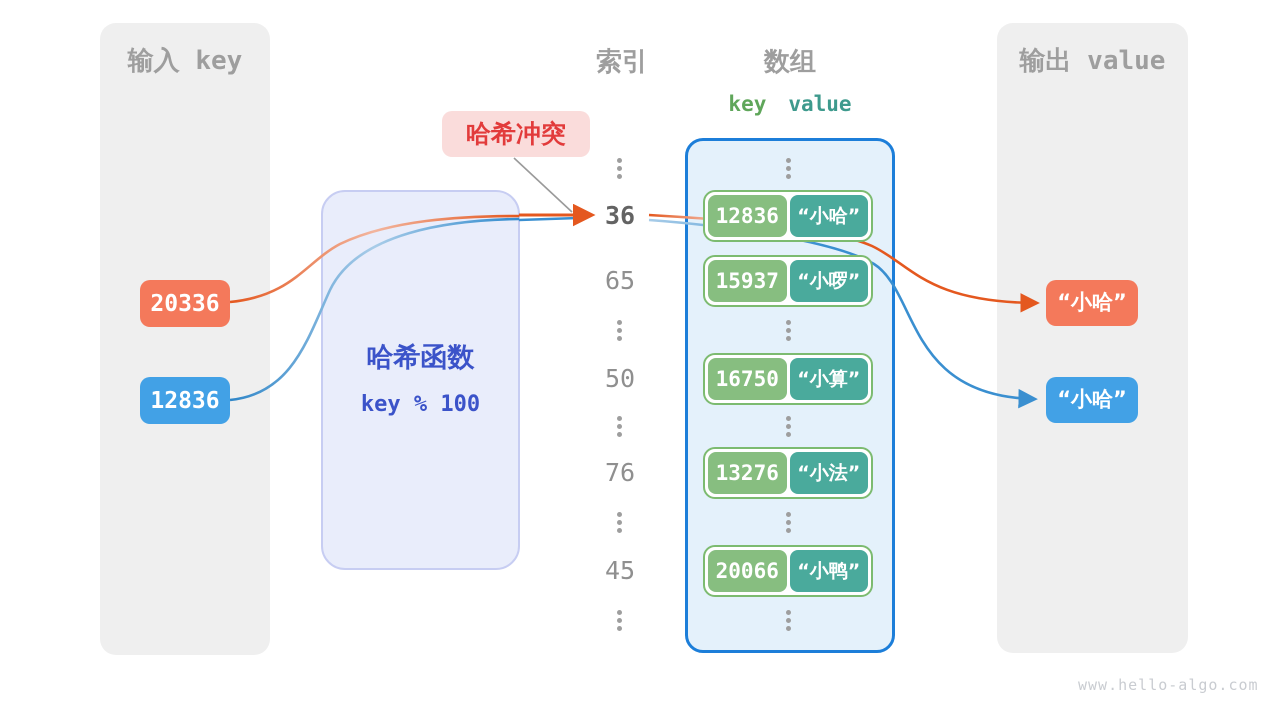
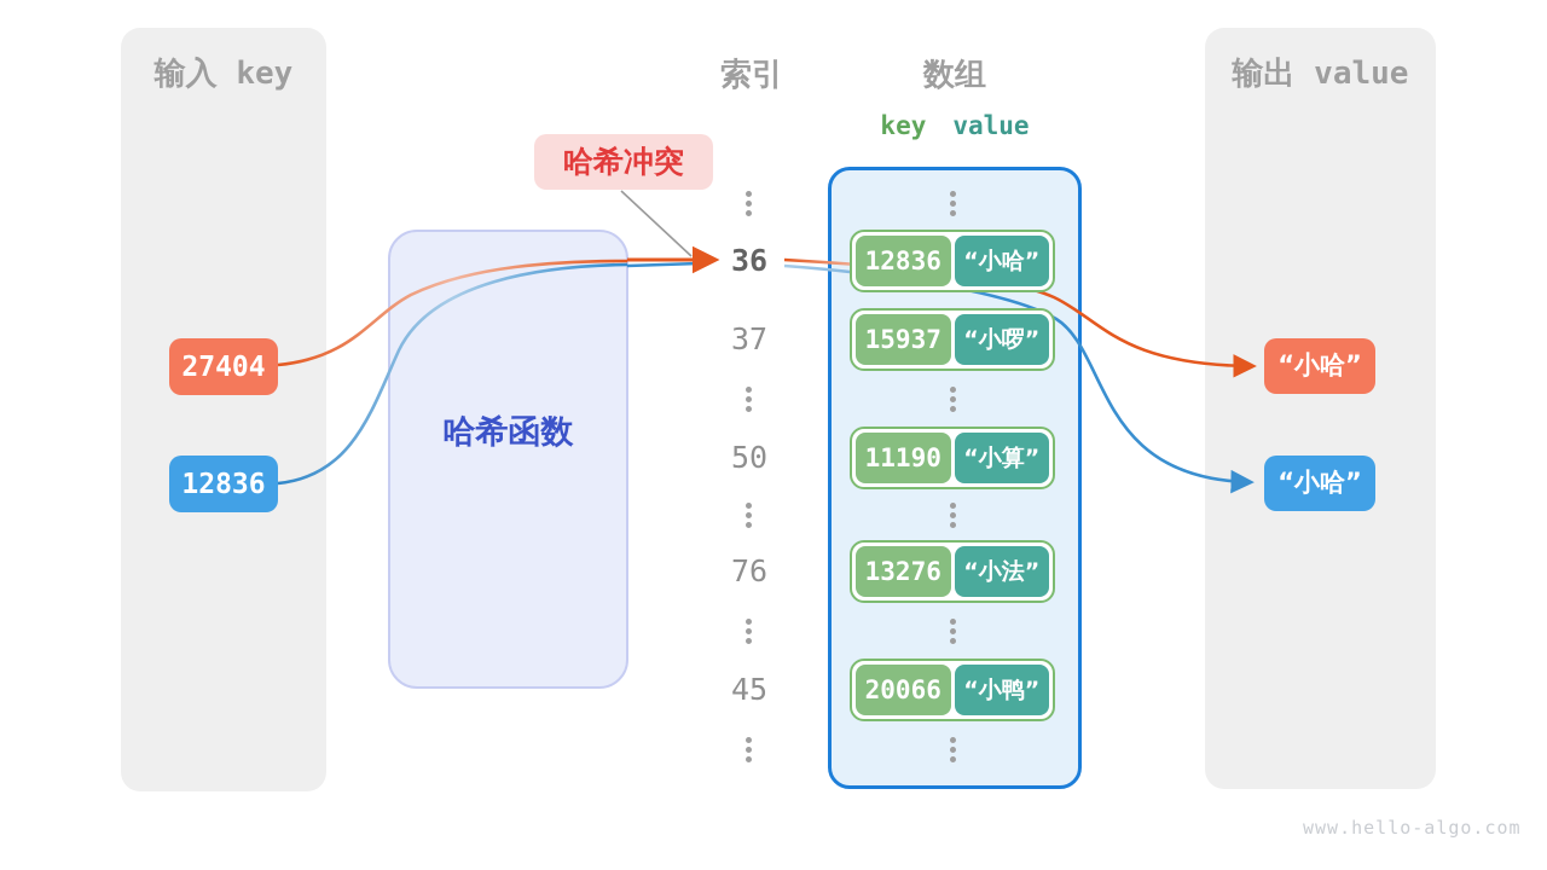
  输入 key
  哈希函数
- key % 100
  输出 value
  索引
  数组
  key
  value
  哈希冲突
- 20336
+ 27404
  12836
  36
- 65
+ 37
  50
  76
  45
  12836
  “小哈”
  15937
  “小啰”
- 16750
+ 11190
  “小算”
  13276
  “小法”
  20066
  “小鸭”
  “小哈”
  “小哈”
  www.hello-algo.com
